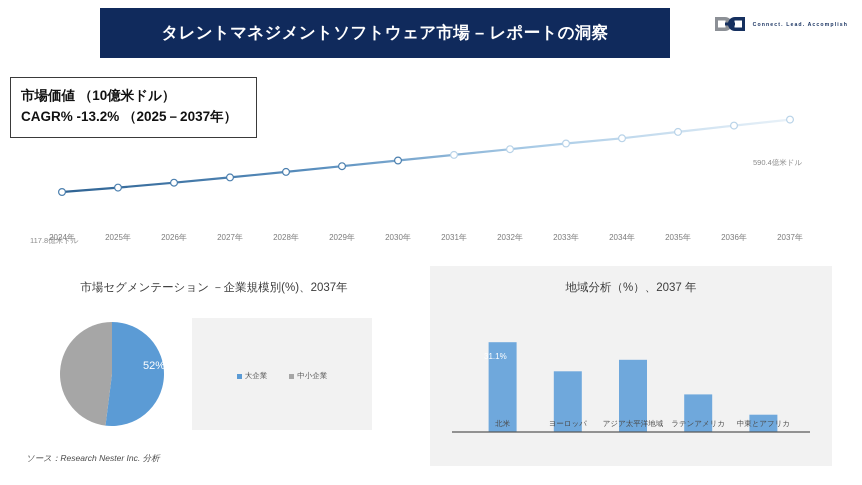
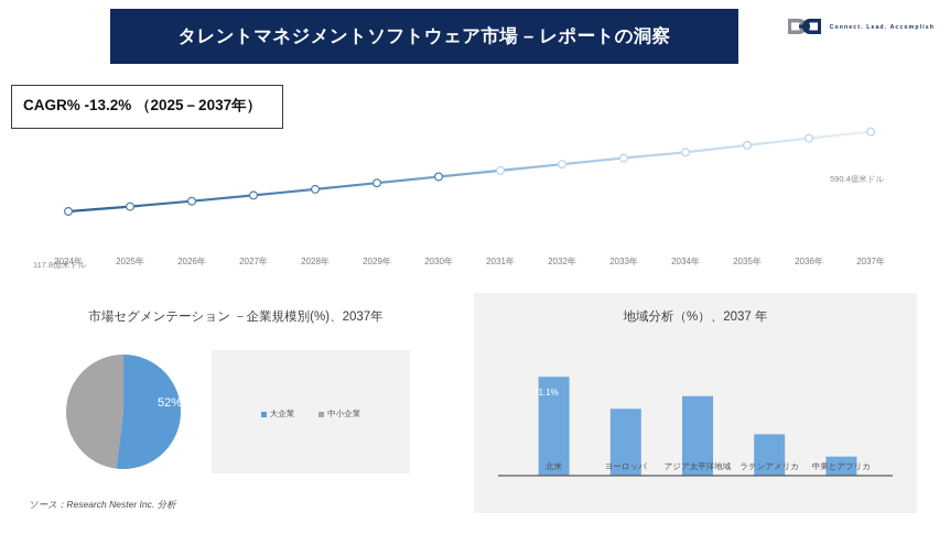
  タレントマネジメントソフトウェア市場 – レポートの洞察
- 市場価値 （10億米ドル）
  CAGR% -13.2% （2025－2037年）
  117.8億米ドル
  590.4億米ドル
  2024年
  2025年
  2026年
  2027年
  2028年
  2029年
  2030年
  2031年
  2032年
  2033年
  2034年
  2035年
  2036年
  2037年
  市場セグメンテーション －企業規模別(%)、2037年
  52%
  大企業
  中小企業
  地域分析（%）、2037 年
  31.1%
  北米
  ヨーロッパ
  アジア太平洋地域
  ラテンアメリカ
  中東とアフリカ
  ソース：Research Nester Inc. 分析
